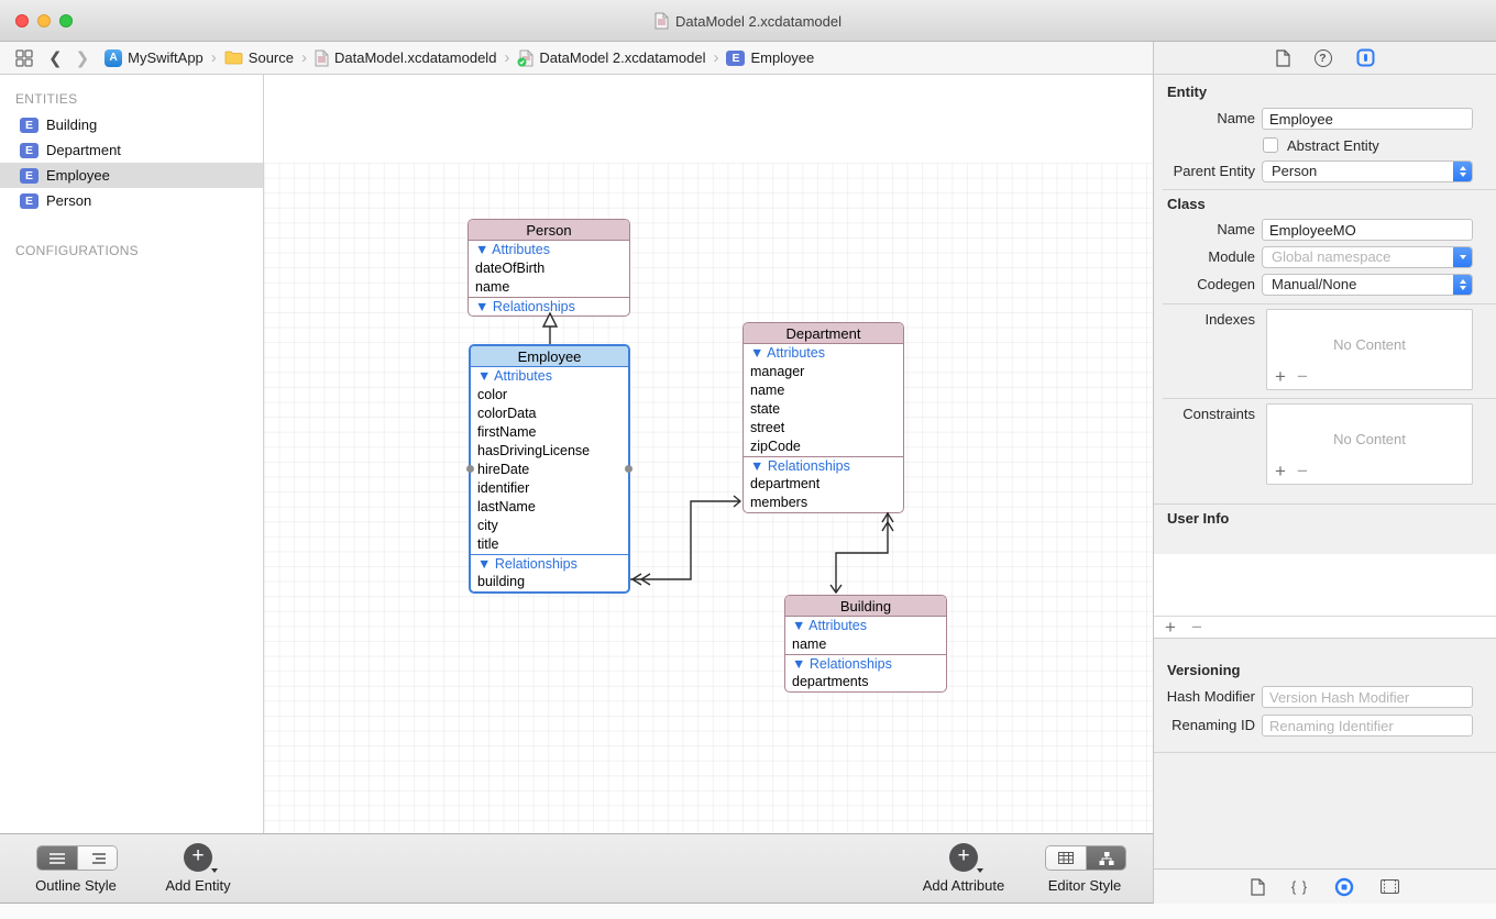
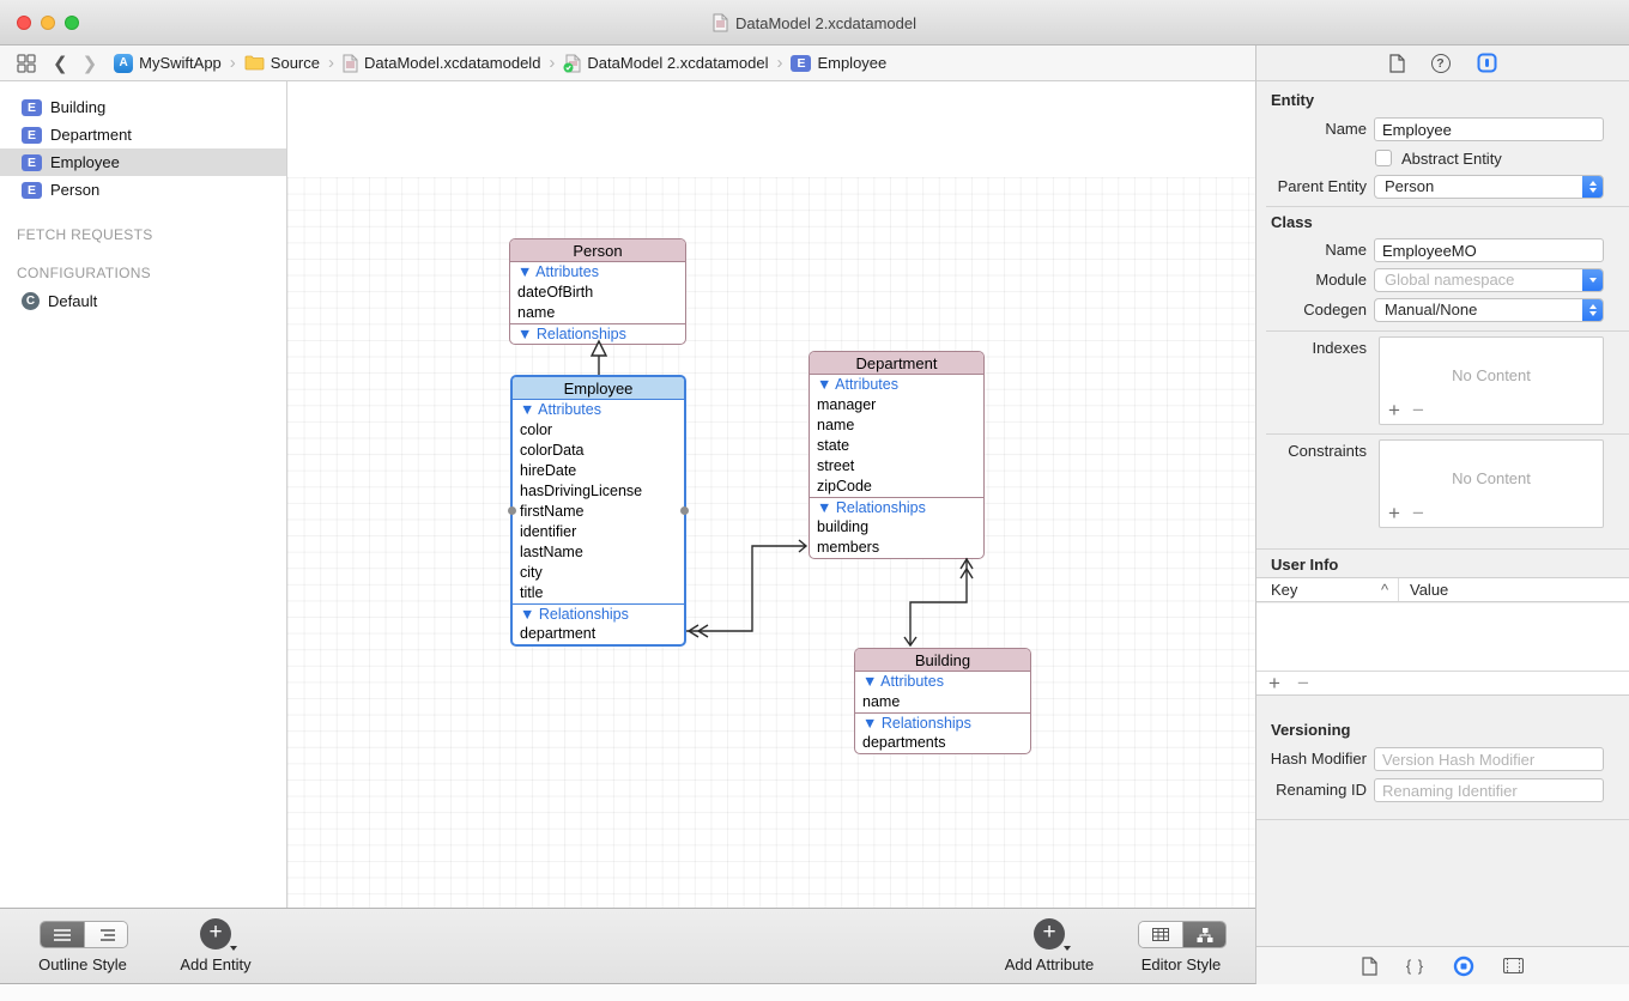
  DataModel 2.xcdatamodel
  ❮
  ❯
  A
  MySwiftApp
  ›
  Source
  ›
  DataModel.xcdatamodeld
  ›
  DataModel 2.xcdatamodel
  ›
  E
  Employee
  ?
- ENTITIES
  E
  Building
  E
  Department
  E
  Employee
  E
  Person
+ FETCH REQUESTS
  CONFIGURATIONS
+ C
+ Default
  Person
  ▼ Attributes
  dateOfBirth
  name
  ▼ Relationships
  Employee
  ▼ Attributes
  color
  colorData
- firstName
+ hireDate
  hasDrivingLicense
- hireDate
+ firstName
  identifier
  lastName
  city
  title
  ▼ Relationships
- building
+ department
  Department
  ▼ Attributes
  manager
  name
  state
  street
  zipCode
  ▼ Relationships
- department
+ building
  members
  Building
  ▼ Attributes
  name
  ▼ Relationships
  departments
  Outline Style
  +
  Add Entity
  +
  Add Attribute
  Editor Style
  Entity
  Name
  Employee
  Abstract Entity
  Parent Entity
  Person
  Class
  Name
  EmployeeMO
  Module
  Global namespace
  Codegen
  Manual/None
  Indexes
  No Content
  + −
  Constraints
  No Content
  + −
  User Info
+ Key
+ ^
+ Value
  +
  −
  Versioning
  Hash Modifier
  Version Hash Modifier
  Renaming ID
  Renaming Identifier
  { }
